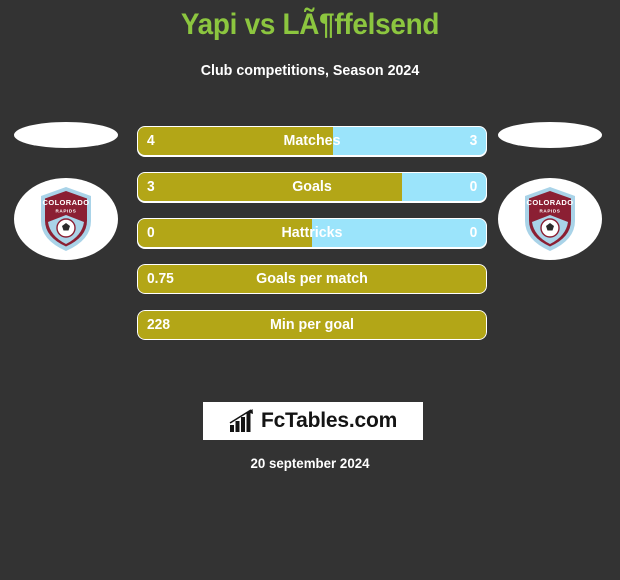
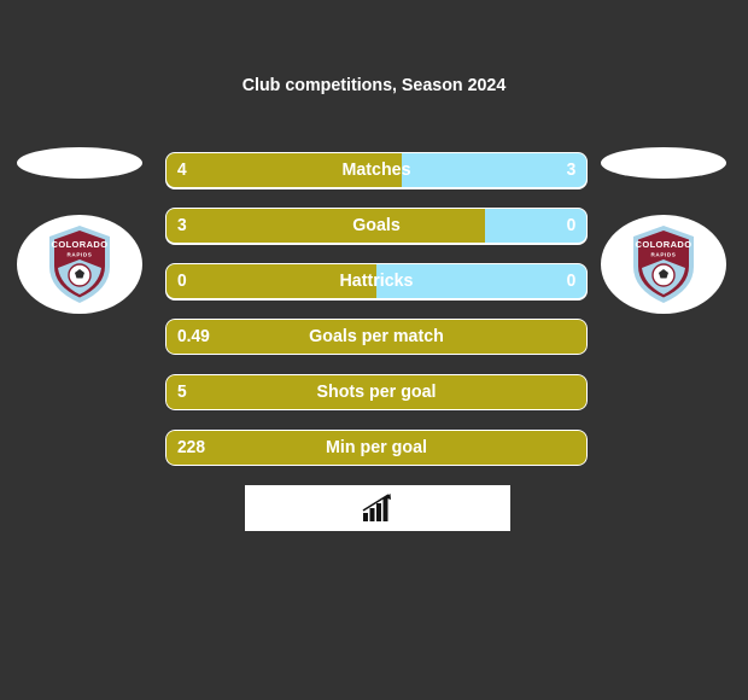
- Yapi vs LÃ¶ffelsend
  Club competitions, Season 2024
  COLORADO
  COLORADO
  4
  Matches
  3
  3
  Goals
  0
  0
  Hattricks
  0
- 0.75
+ 0.49
  Goals per match
+ 5
+ Shots per goal
  228
  Min per goal
- FcTables.com
- 20 september 2024
